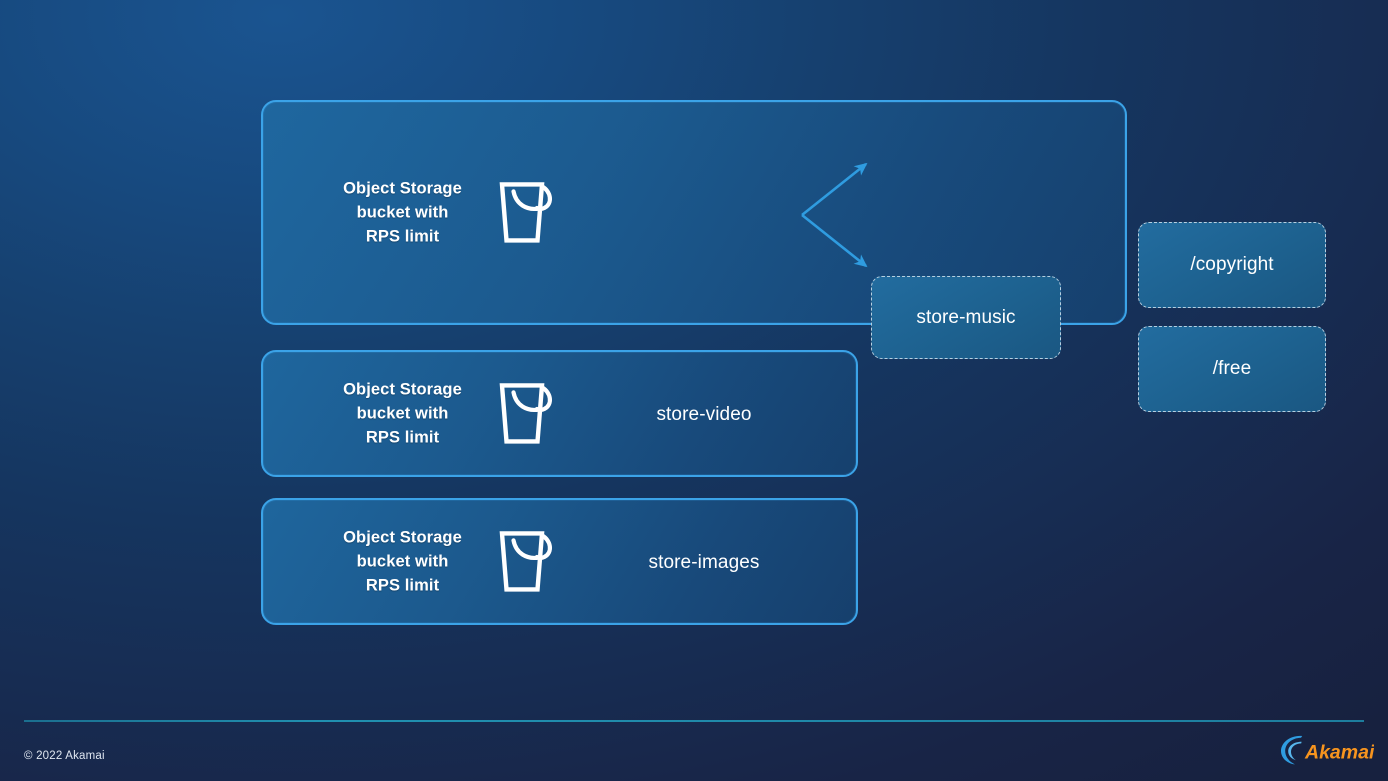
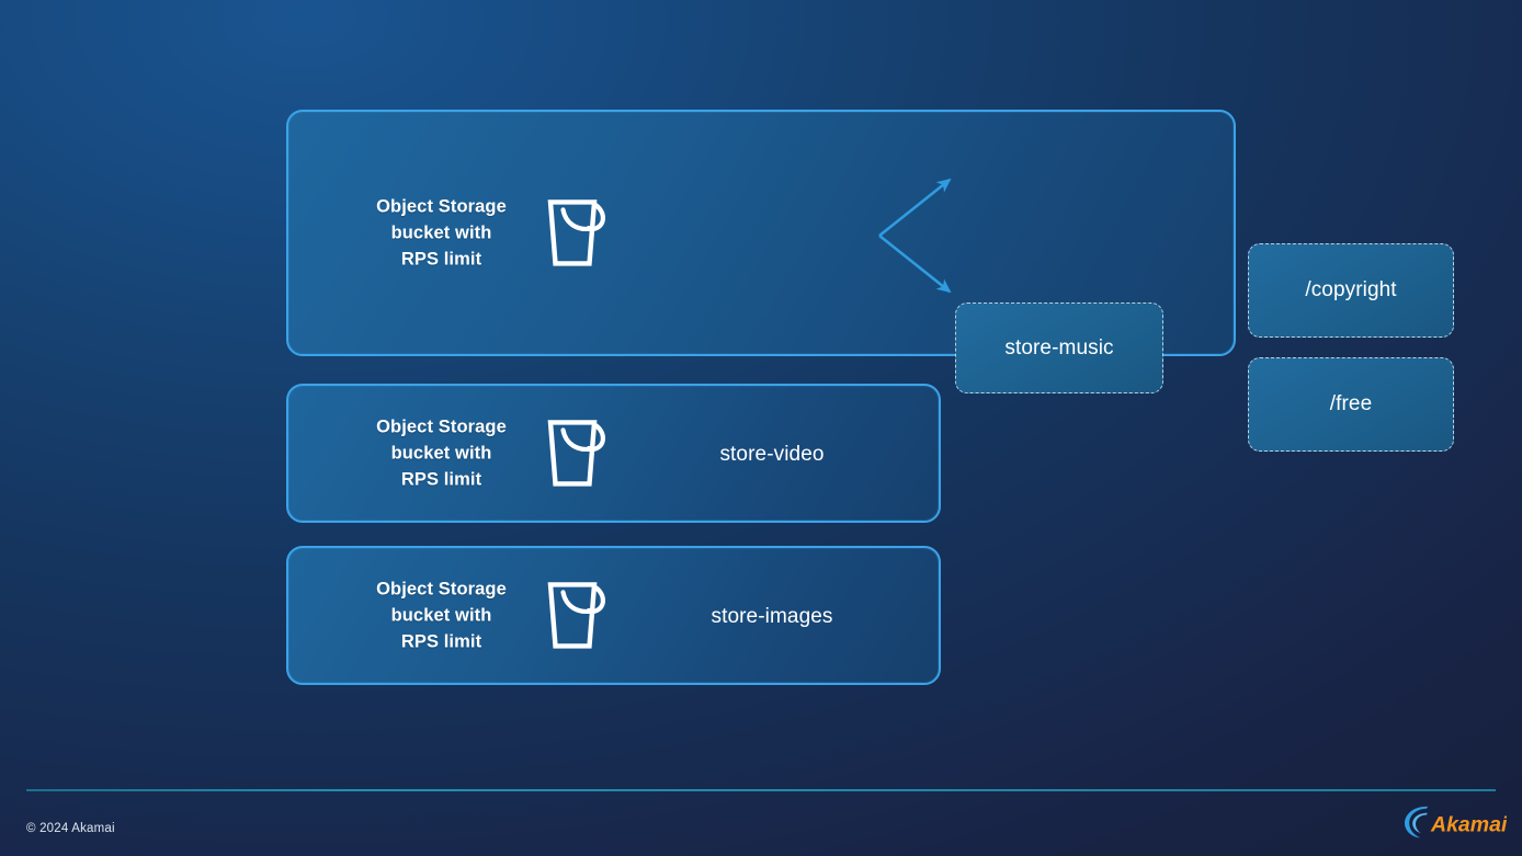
  Object Storage
  bucket with
  RPS limit
  store-music
  /copyright
  /free
  Object Storage
  bucket with
  RPS limit
  store-video
  Object Storage
  bucket with
  RPS limit
  store-images
- © 2022 Akamai
+ © 2024 Akamai
  Akamai
